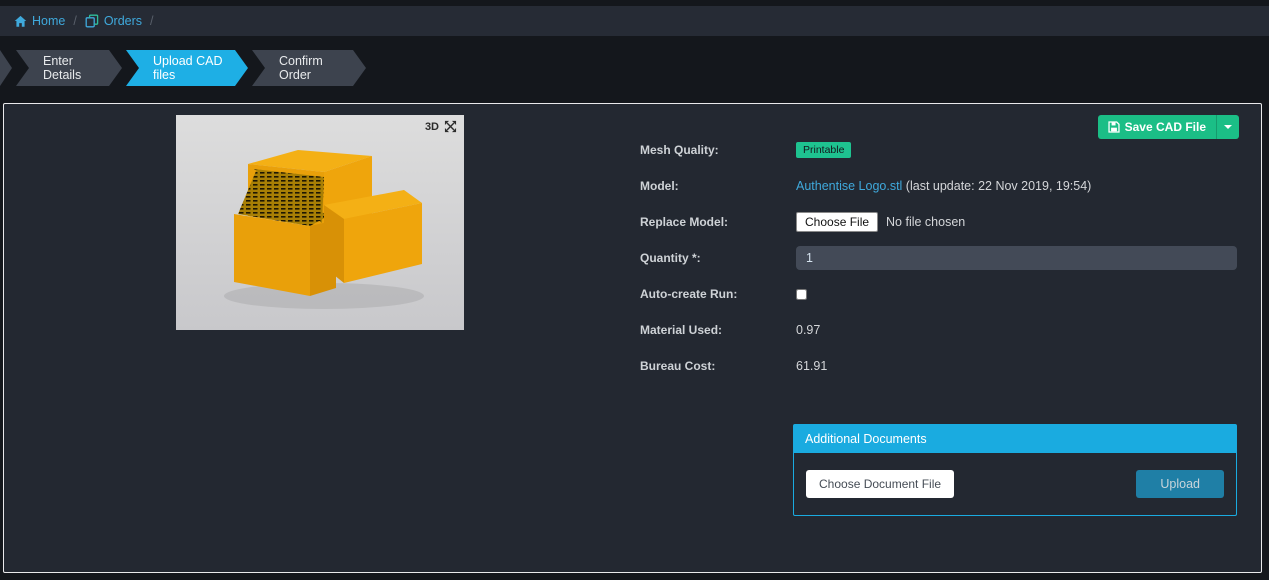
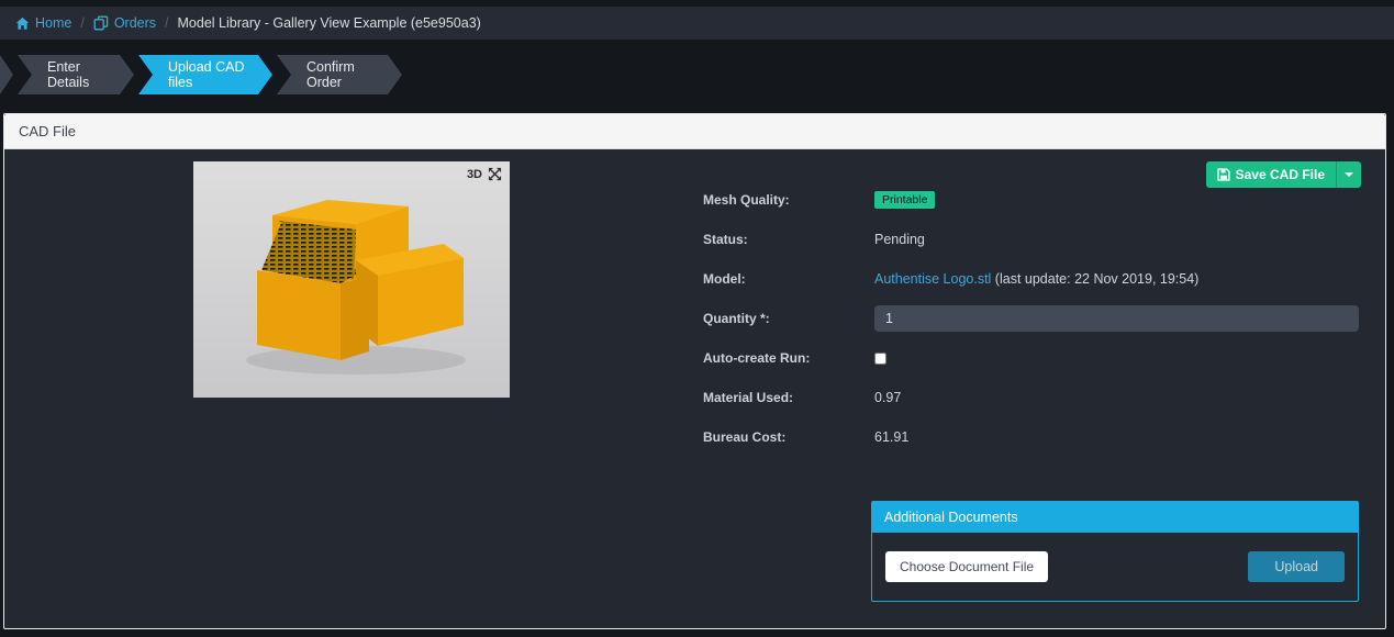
  Home
  /
  Orders
  /
+ Model Library - Gallery View Example (e5e950a3)
  Enter Details
  Upload CAD files
  Confirm Order
+ CAD File
  3D
  Save CAD File
  Mesh Quality:
  Printable
+ Status:
+ Pending
  Model:
  Authentise Logo.stl
  (last update: 22 Nov 2019, 19:54)
- Replace Model:
- Choose File
- No file chosen
  Quantity *:
  1
  Auto-create Run:
  Material Used:
  0.97
  Bureau Cost:
  61.91
  Additional Documents
  Choose Document File
  Upload
